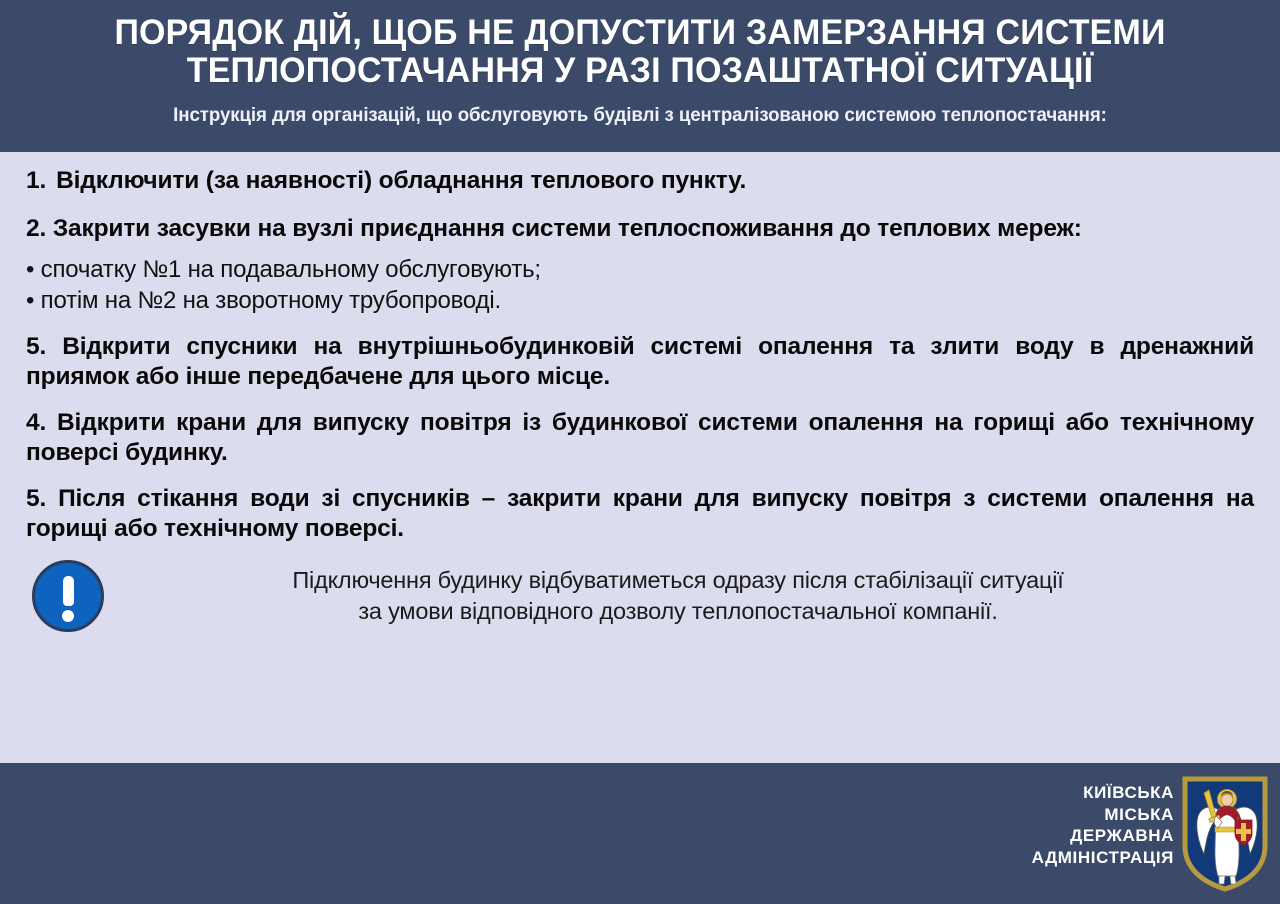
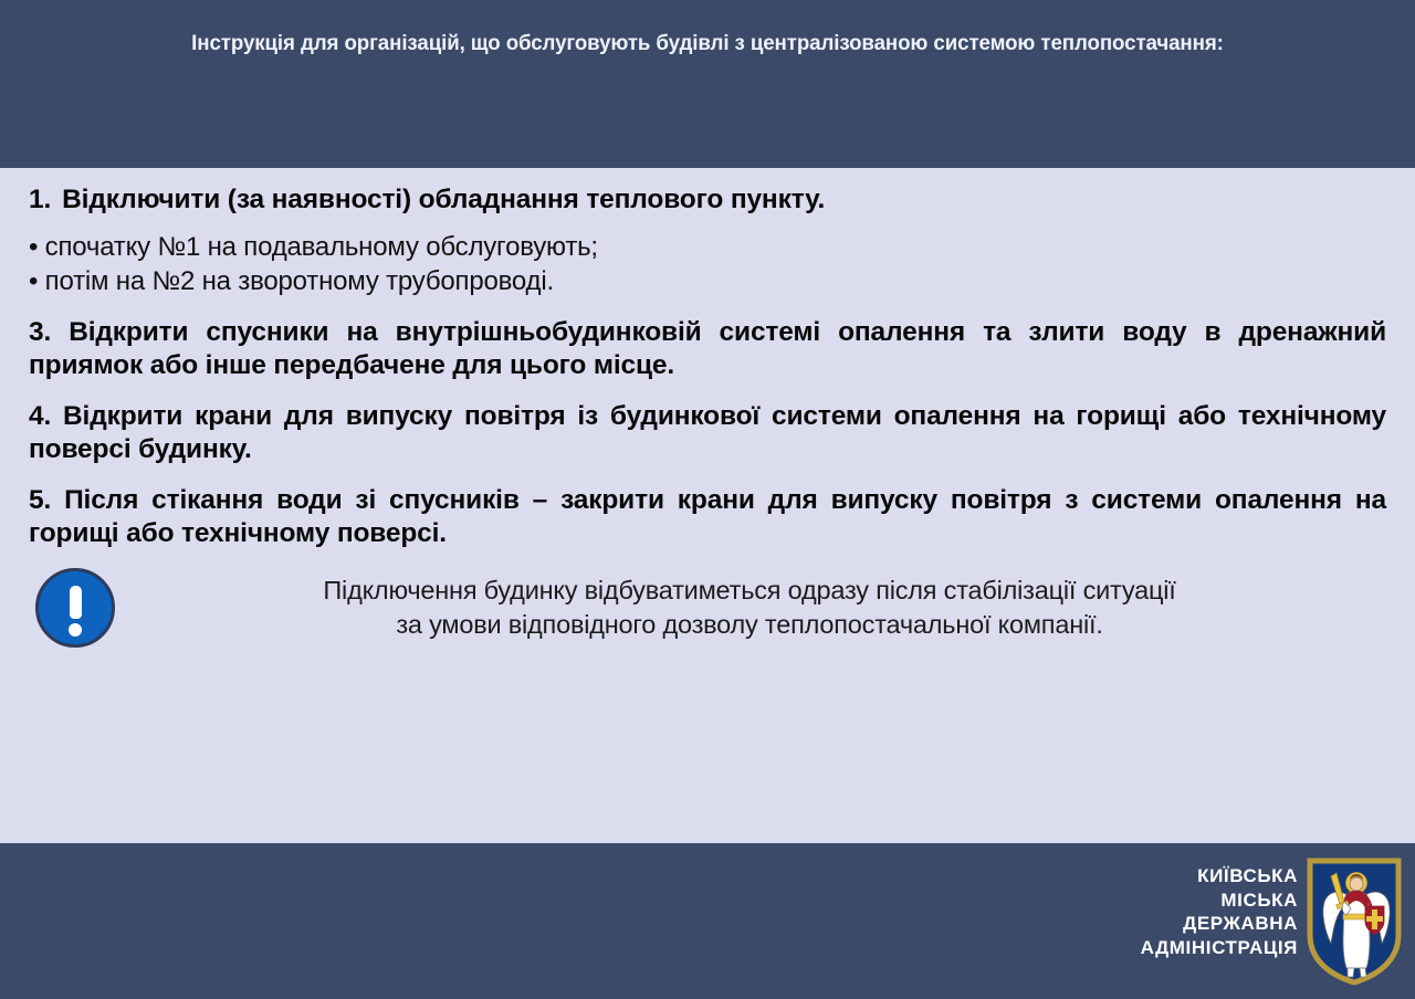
- ПОРЯДОК ДІЙ, ЩОБ НЕ ДОПУСТИТИ ЗАМЕРЗАННЯ СИСТЕМИ
- ТЕПЛОПОСТАЧАННЯ У РАЗІ ПОЗАШТАТНОЇ СИТУАЦІЇ
  Інструкція для організацій, що обслуговують будівлі з централізованою системою теплопостачання:
  1. Відключити (за наявності) обладнання теплового пункту.
- 2. Закрити засувки на вузлі приєднання системи теплоспоживання до теплових мереж:
  • спочатку №1 на подавальному обслуговують;
  • потім на №2 на зворотному трубопроводі.
- 5. Відкрити спусники на внутрішньобудинковій системі опалення та злити воду в дренажний приямок або інше передбачене для цього місце.
+ 3. Відкрити спусники на внутрішньобудинковій системі опалення та злити воду в дренажний приямок або інше передбачене для цього місце.
  4. Відкрити крани для випуску повітря із будинкової системи опалення на горищі або технічному поверсі будинку.
  5. Після стікання води зі спусників – закрити крани для випуску повітря з системи опалення на горищі або технічному поверсі.
  Підключення будинку відбуватиметься одразу після стабілізації ситуації
  за умови відповідного дозволу теплопостачальної компанії.
  КИЇВСЬКА
  МІСЬКА
  ДЕРЖАВНА
  АДМІНІСТРАЦІЯ
